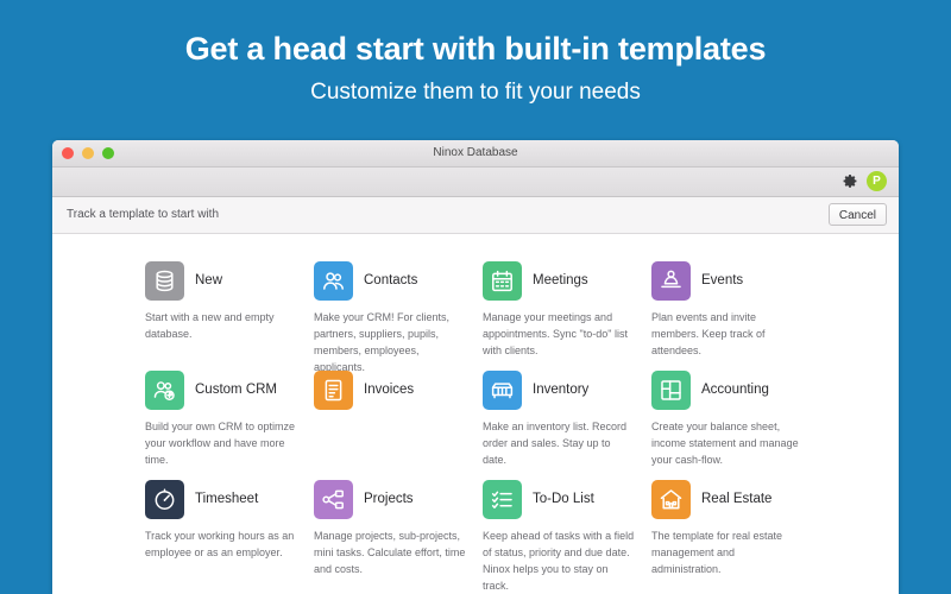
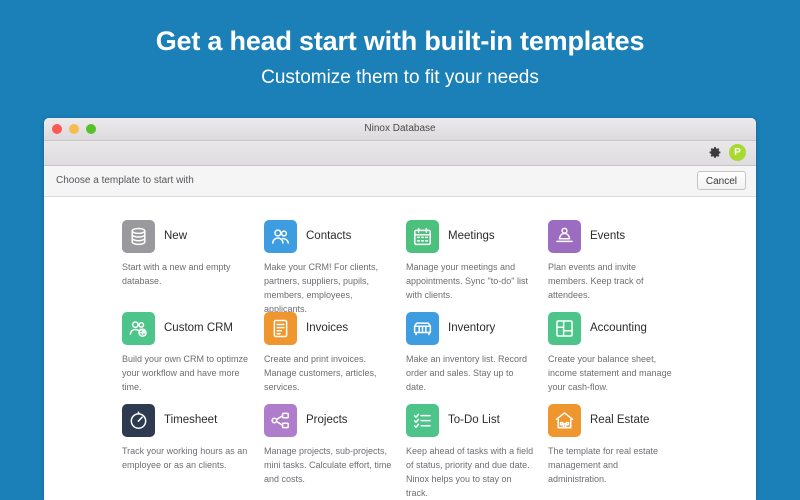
  Get a head start with built-in templates
  Customize them to fit your needs
  Ninox Database
  P
- Track a template to start with
+ Choose a template to start with
  Cancel
  New
  Start with a new and empty database.
  Contacts
  Make your CRM! For clients, partners, suppliers, pupils, members, employees, applicants.
  Meetings
  Manage your meetings and appointments. Sync "to-do" list with clients.
  Events
  Plan events and invite members. Keep track of attendees.
  Custom CRM
  Build your own CRM to optimze your workflow and have more time.
  Invoices
+ Create and print invoices. Manage customers, articles, services.
  Inventory
  Make an inventory list. Record order and sales. Stay up to date.
  Accounting
  Create your balance sheet, income statement and manage your cash-flow.
  Timesheet
- Track your working hours as an employee or as an employer.
+ Track your working hours as an employee or as an clients.
  Projects
  Manage projects, sub-projects, mini tasks. Calculate effort, time and costs.
  To-Do List
  Keep ahead of tasks with a field of status, priority and due date. Ninox helps you to stay on track.
  Real Estate
  The template for real estate management and administration.
